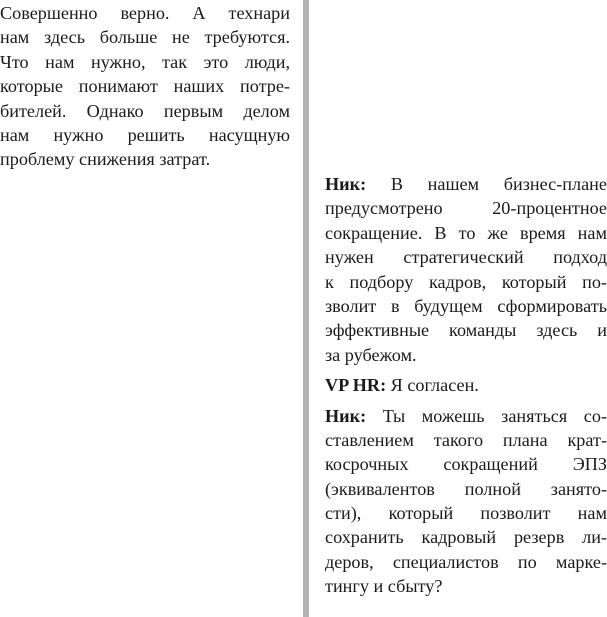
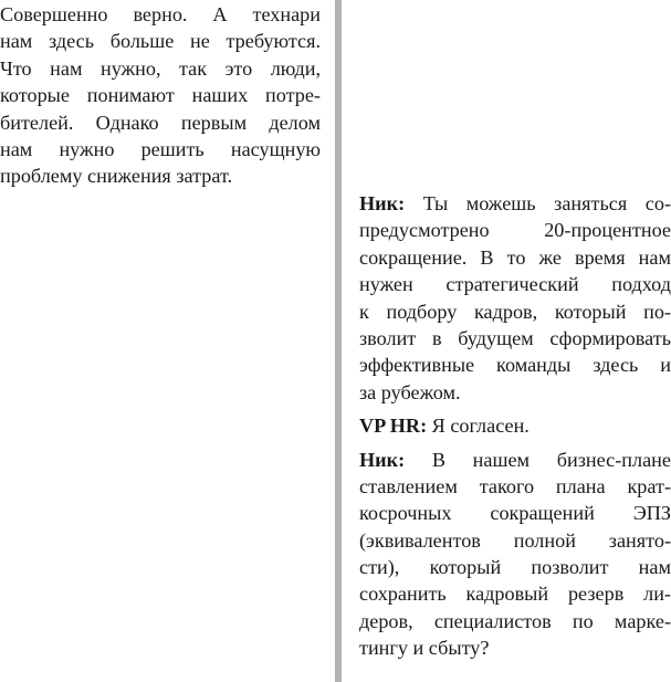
  Совершенно верно. А технари
  нам здесь больше не требуются.
  Что нам нужно, так это люди,
  которые понимают наших потре-
  бителей. Однако первым делом
  нам нужно решить насущную
  проблему снижения затрат.
- Ник: В нашем бизнес-плане
+ Ник: Ты можешь заняться со-
  предусмотрено 20-процентное
  сокращение. В то же время нам
  нужен стратегический подход
  к подбору кадров, который по-
  зволит в будущем сформировать
  эффективные команды здесь и
  за рубежом.
  VP HR: Я согласен.
- Ник: Ты можешь заняться со-
+ Ник: В нашем бизнес-плане
  ставлением такого плана крат-
  косрочных сокращений ЭПЗ
  (эквивалентов полной занято-
  сти), который позволит нам
  сохранить кадровый резерв ли-
  деров, специалистов по марке-
  тингу и сбыту?
